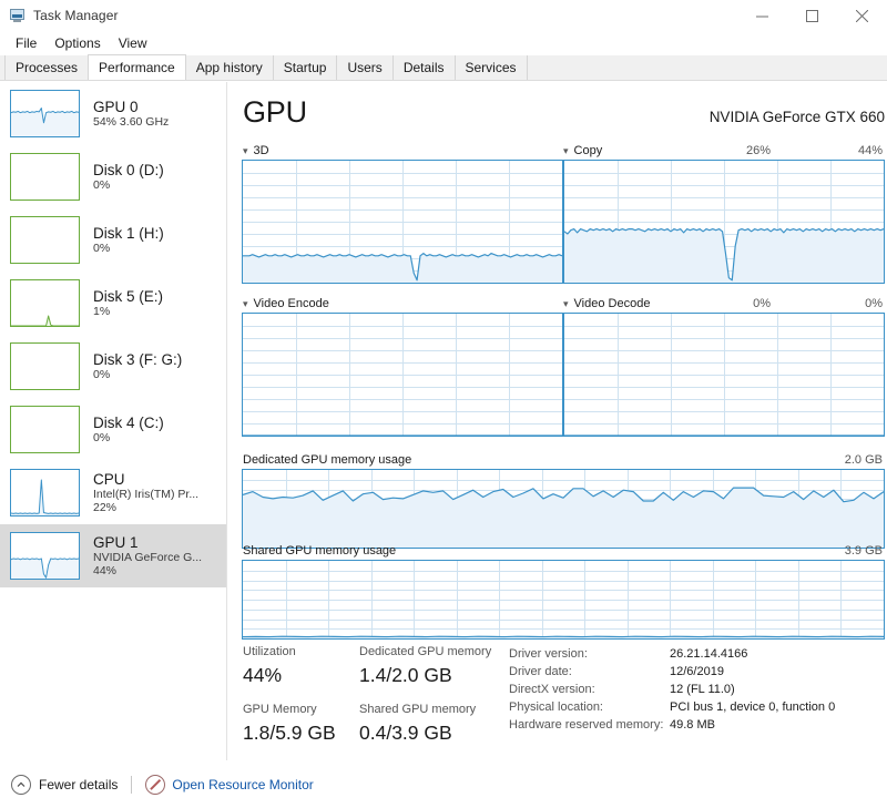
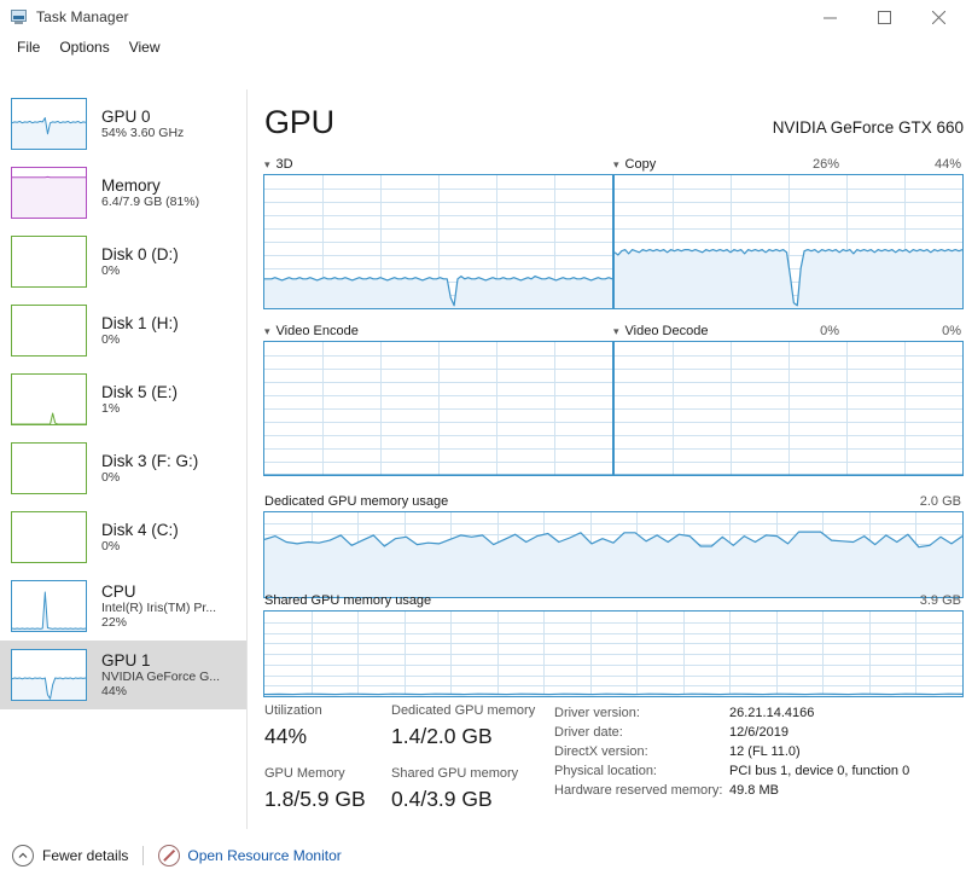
  Task Manager
  File
  Options
  View
- Processes
- Performance
- App history
- Startup
- Users
- Details
- Services
  GPU 0
  54% 3.60 GHz
+ Memory
+ 6.4/7.9 GB (81%)
  Disk 0 (D:)
  0%
  Disk 1 (H:)
  0%
  Disk 5 (E:)
  1%
  Disk 3 (F: G:)
  0%
  Disk 4 (C:)
  0%
  CPU
  Intel(R) Iris(TM) Pr...
  22%
  GPU 1
  NVIDIA GeForce G...
  44%
  GPU
  NVIDIA GeForce GTX 660
  ▾
  3D
  26%
  ▾
  Copy
  44%
  ▾
  Video Encode
  0%
  ▾
  Video Decode
  0%
  Dedicated GPU memory usage
  2.0 GB
  Shared GPU memory usage
  3.9 GB
  Utilization
  44%
  Dedicated GPU memory
  1.4/2.0 GB
  GPU Memory
  1.8/5.9 GB
  Shared GPU memory
  0.4/3.9 GB
  Driver version:
  26.21.14.4166
  Driver date:
  12/6/2019
  DirectX version:
  12 (FL 11.0)
  Physical location:
  PCI bus 1, device 0, function 0
  Hardware reserved memory:
  49.8 MB
  Fewer details
  Open Resource Monitor
